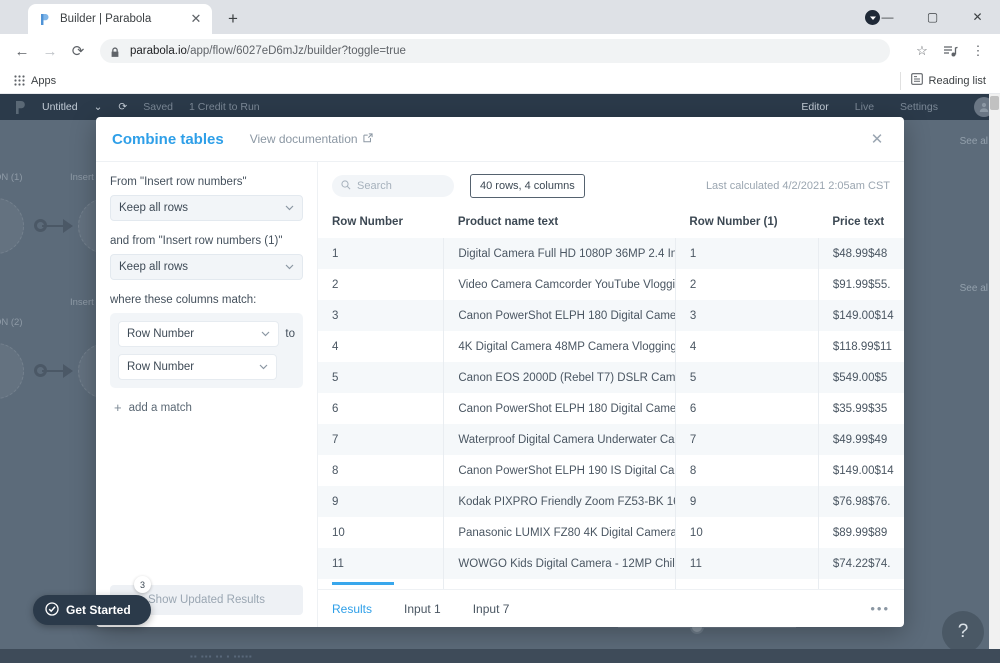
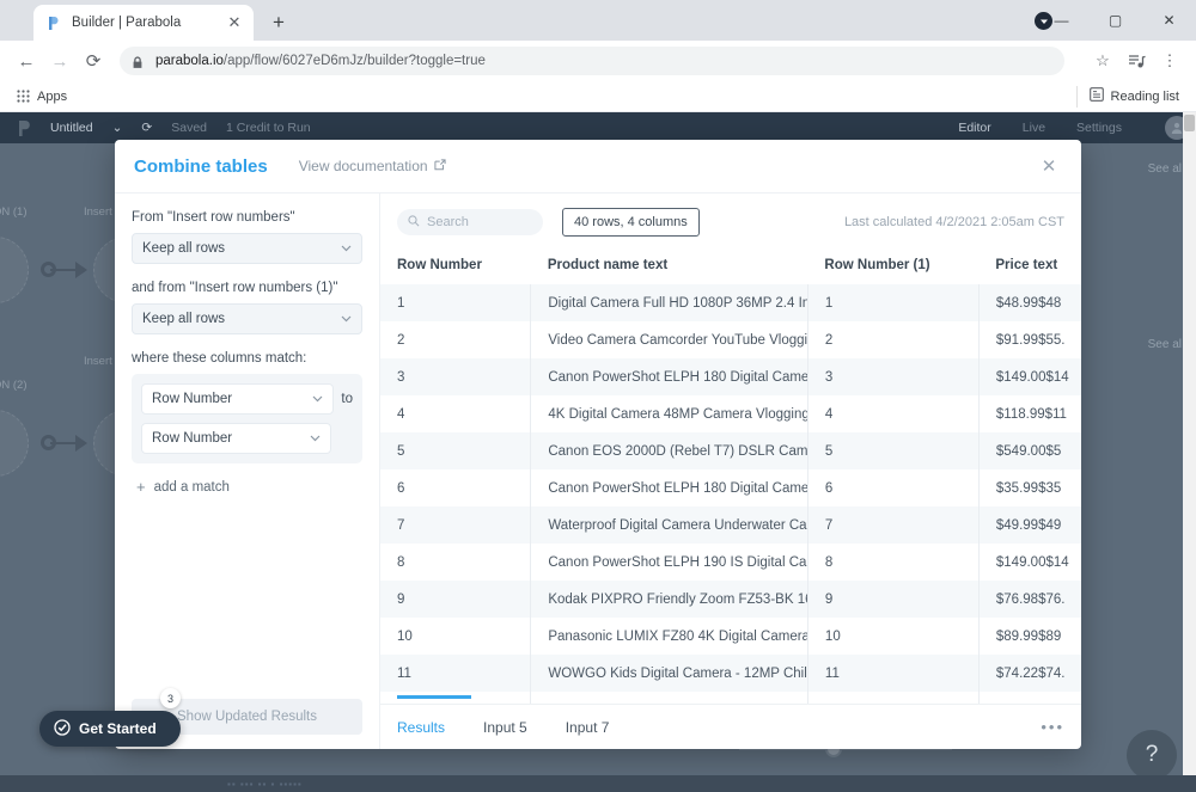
  Builder | Parabola
  ✕
  +
  —
  ▢
  ✕
  ←
  →
  ⟳
  parabola.io/app/flow/6027eD6mJz/builder?toggle=true
  ☆
  ⋮
  Apps
  Reading list
  N (1)
  Insert
  N (2)
  Insert
  See al
  See al
  Untitled
  ⌄
  ⟳
  Saved
  1 Credit to Run
  Editor
  Live
  Settings
  Combine tables
  View documentation
  ✕
  From "Insert row numbers"
  Keep all rows
  and from "Insert row numbers (1)"
  Keep all rows
  where these columns match:
  Row Number
  to
  Row Number
  +
  add a match
  Show Updated Results
  Search
  40 rows, 4 columns
  Last calculated 4/2/2021 2:05am CST
  Row Number	Product name text	Row Number (1)	Price text
  1	Digital Camera Full HD 1080P 36MP 2.4 In	1	$48.99$48
  2	Video Camera Camcorder YouTube Vloggi	2	$91.99$55.
  3	Canon PowerShot ELPH 180 Digital Came	3	$149.00$14
  4	4K Digital Camera 48MP Camera Vlogging	4	$118.99$11
  5	Canon EOS 2000D (Rebel T7) DSLR Cam	5	$549.00$5
  6	Canon PowerShot ELPH 180 Digital Came	6	$35.99$35
  7	Waterproof Digital Camera Underwater Ca	7	$49.99$49
  8	Canon PowerShot ELPH 190 IS Digital Ca	8	$149.00$14
  9	Kodak PIXPRO Friendly Zoom FZ53-BK 1	9	$76.98$76.
  10	Panasonic LUMIX FZ80 4K Digital Camera	10	$89.99$89
  11	WOWGO Kids Digital Camera - 12MP Chil	11	$74.22$74.
  Results
- Input 1
+ Input 5
  Input 7
  •••
  Get Started
  3
  ?
  ▪▪ ▪▪▪ ▪▪ ▪ ▪▪▪▪▪
